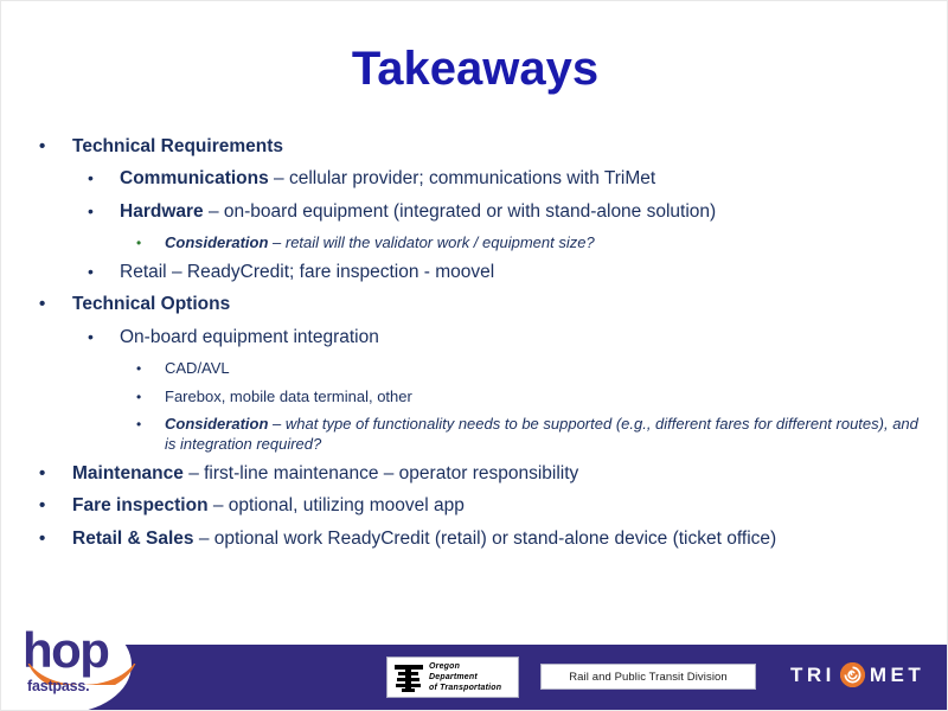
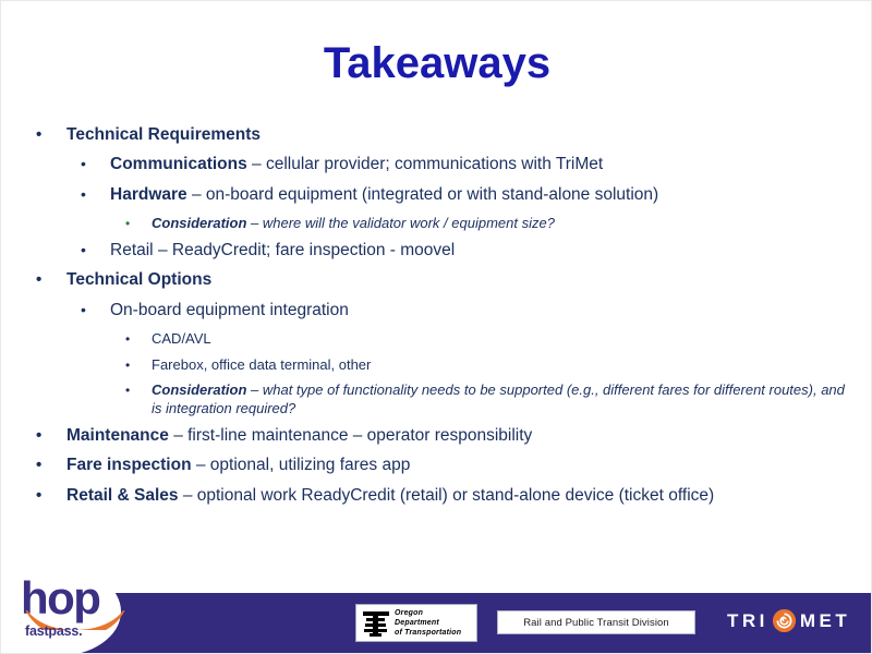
  Takeaways
  •
  Technical Requirements
  •
  Communications – cellular provider; communications with TriMet
  •
  Hardware – on-board equipment (integrated or with stand-alone solution)
  •
- Consideration – retail will the validator work / equipment size?
+ Consideration – where will the validator work / equipment size?
  •
  Retail – ReadyCredit; fare inspection - moovel
  •
  Technical Options
  •
  On-board equipment integration
  •
  CAD/AVL
  •
- Farebox, mobile data terminal, other
+ Farebox, office data terminal, other
  •
  Consideration – what type of functionality needs to be supported (e.g., different fares for different routes), and is integration required?
  •
  Maintenance – first-line maintenance – operator responsibility
  •
- Fare inspection – optional, utilizing moovel app
+ Fare inspection – optional, utilizing fares app
  •
  Retail & Sales – optional work ReadyCredit (retail) or stand-alone device (ticket office)
  hop
  fastpass.
  Rail and Public Transit Division
  TRI
  MET
